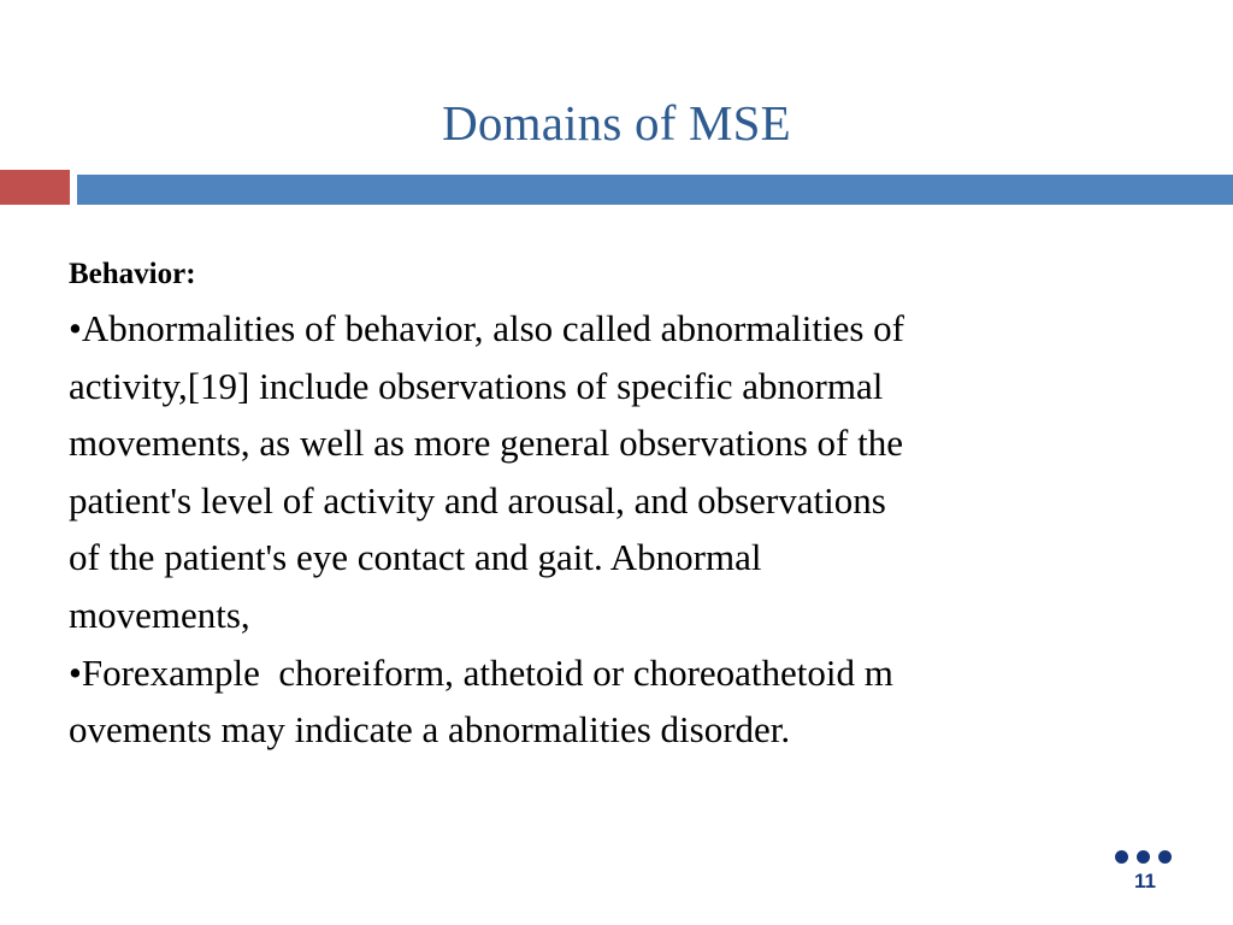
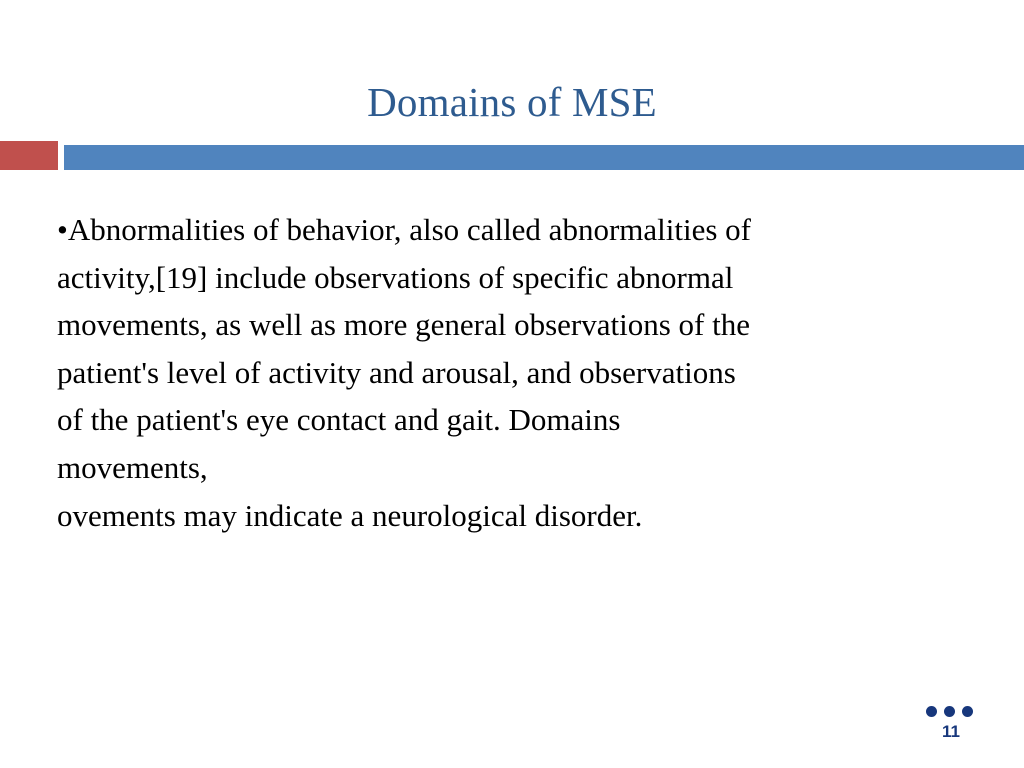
  Domains of MSE
- Behavior:
  •Abnormalities of behavior, also called abnormalities of
  activity,[19] include observations of specific abnormal
  movements, as well as more general observations of the
  patient's level of activity and arousal, and observations
- of the patient's eye contact and gait. Abnormal
+ of the patient's eye contact and gait. Domains
  movements,
- •Forexample choreiform, athetoid or choreoathetoid m
- ovements may indicate a abnormalities disorder.
+ ovements may indicate a neurological disorder.
  11
